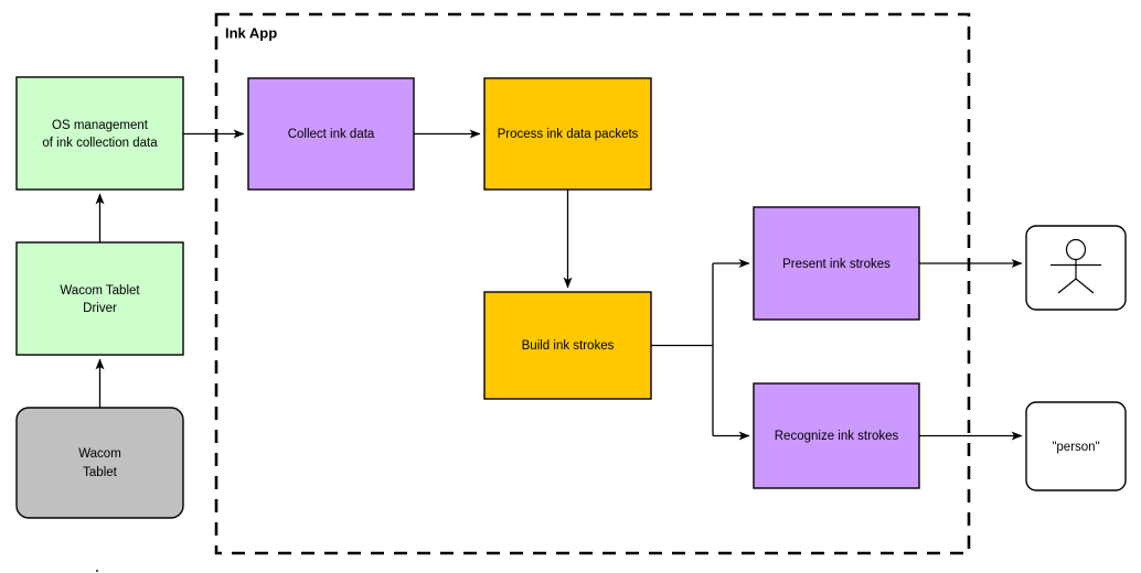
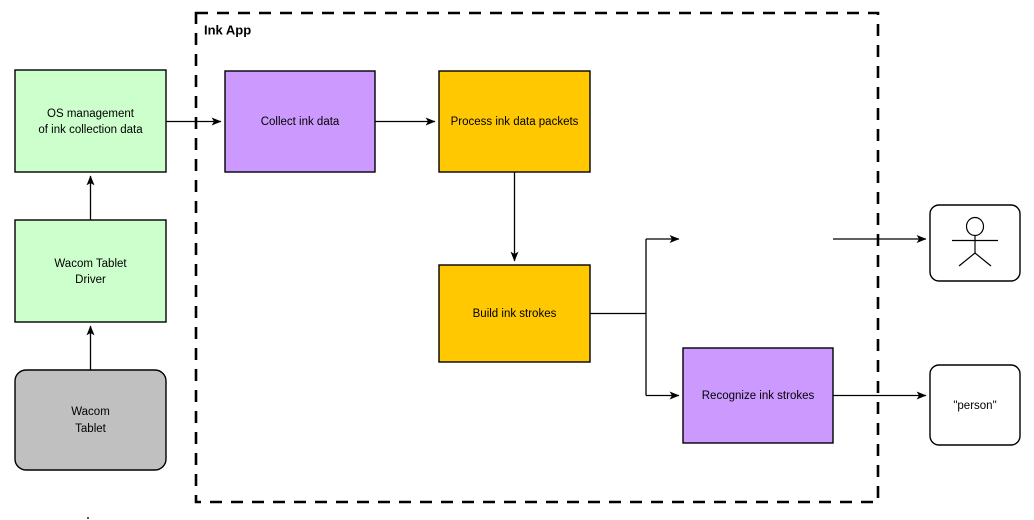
  Ink App
  OS management
  of ink collection data
  Wacom Tablet
  Driver
  Wacom
  Tablet
  Collect ink data
  Process ink data packets
  Build ink strokes
- Present ink strokes
  Recognize ink strokes
  "person"
